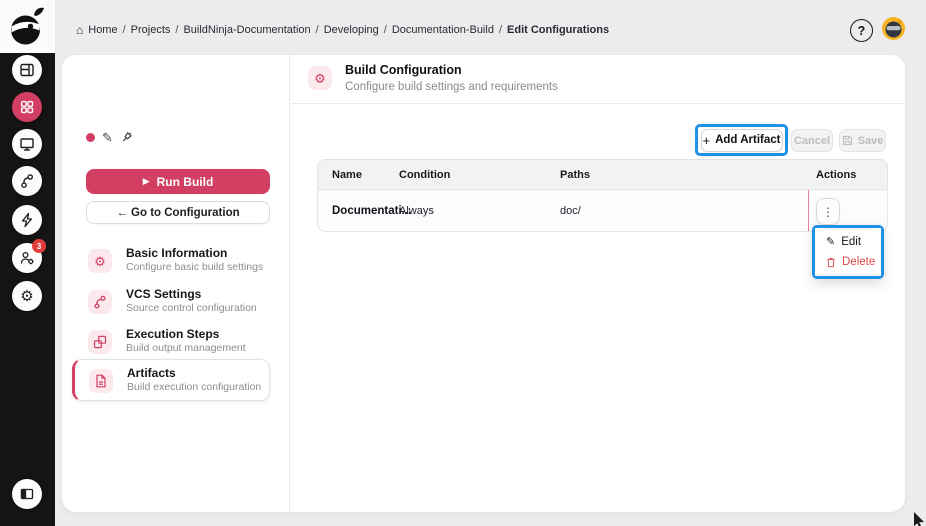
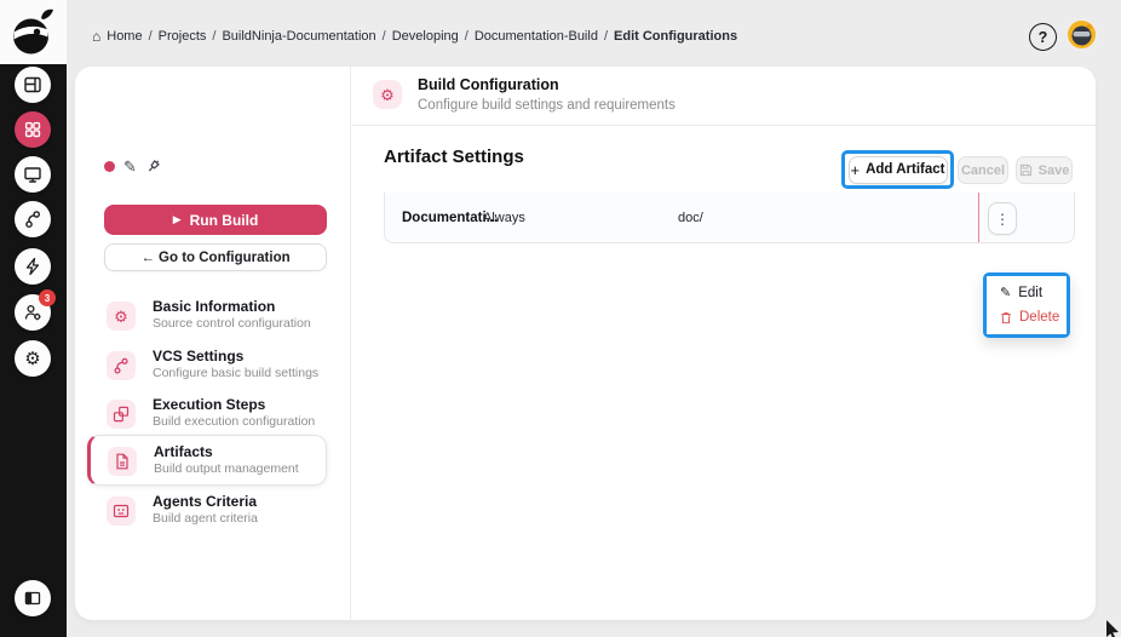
  3
  ⚙
  ⌂
  Home
  /
  Projects
  /
  BuildNinja-Documentation
  /
  Developing
  /
  Documentation-Build
  /
  Edit Configurations
  ?
  ✎
  ▶
  Run Build
  ← Go to Configuration
  ⚙
  Basic Information
- Configure basic build settings
+ Source control configuration
  VCS Settings
- Source control configuration
+ Configure basic build settings
  Execution Steps
- Build output management
+ Build execution configuration
  Artifacts
- Build execution configuration
+ Build output management
+ Agents Criteria
+ Build agent criteria
  ⚙
  Build Configuration
  Configure build settings and requirements
+ Artifact Settings
  +
  Add Artifact
  Cancel
  Save
- Name
- Condition
- Paths
- Actions
  Documentati...
  Always
  doc/
  ⋮
  ✎
  Edit
  Delete
